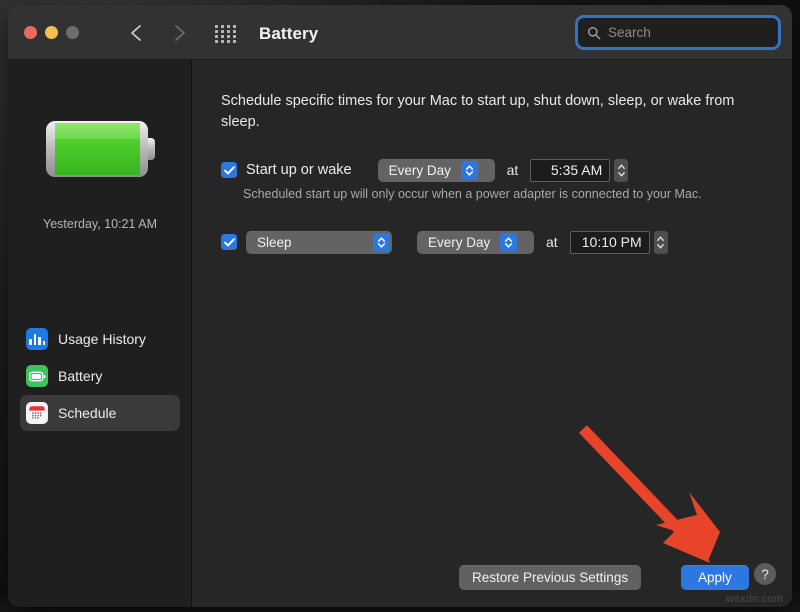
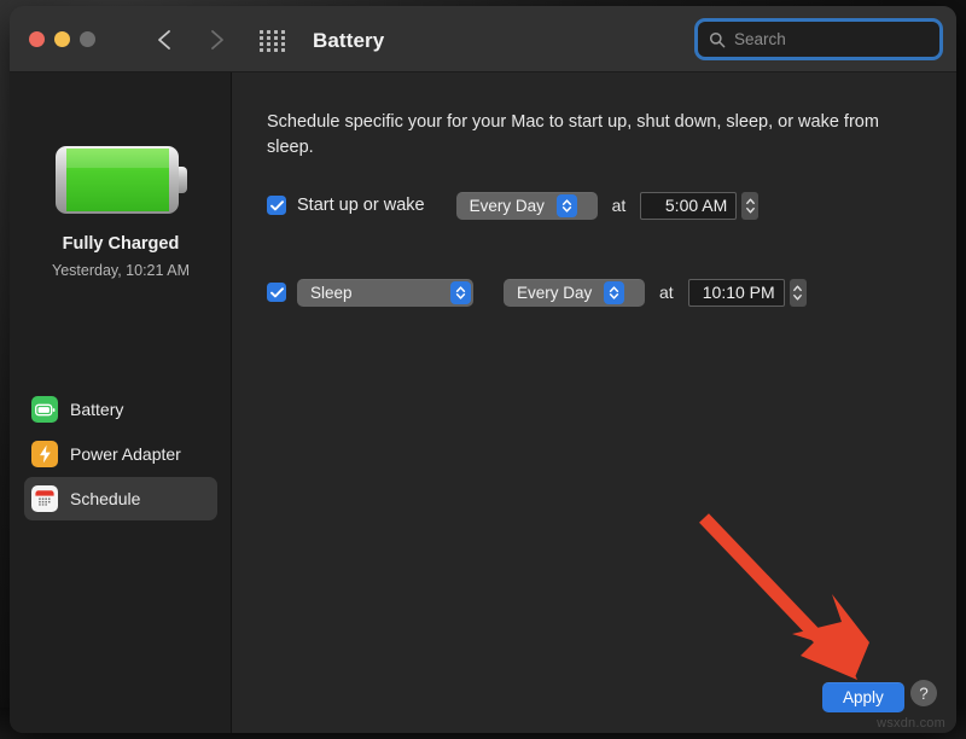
  Battery
  Search
+ Fully Charged
  Yesterday, 10:21 AM
- Usage History
  Battery
+ Power Adapter
  Schedule
- Schedule specific times for your Mac to start up, shut down, sleep, or wake from sleep.
+ Schedule specific your for your Mac to start up, shut down, sleep, or wake from sleep.
  Start up or wake
  Every Day
  at
- 5:35 AM
+ 5:00 AM
- Scheduled start up will only occur when a power adapter is connected to your Mac.
  Sleep
  Every Day
  at
  10:10 PM
- Restore Previous Settings
  Apply
  ?
  wsxdn.com
